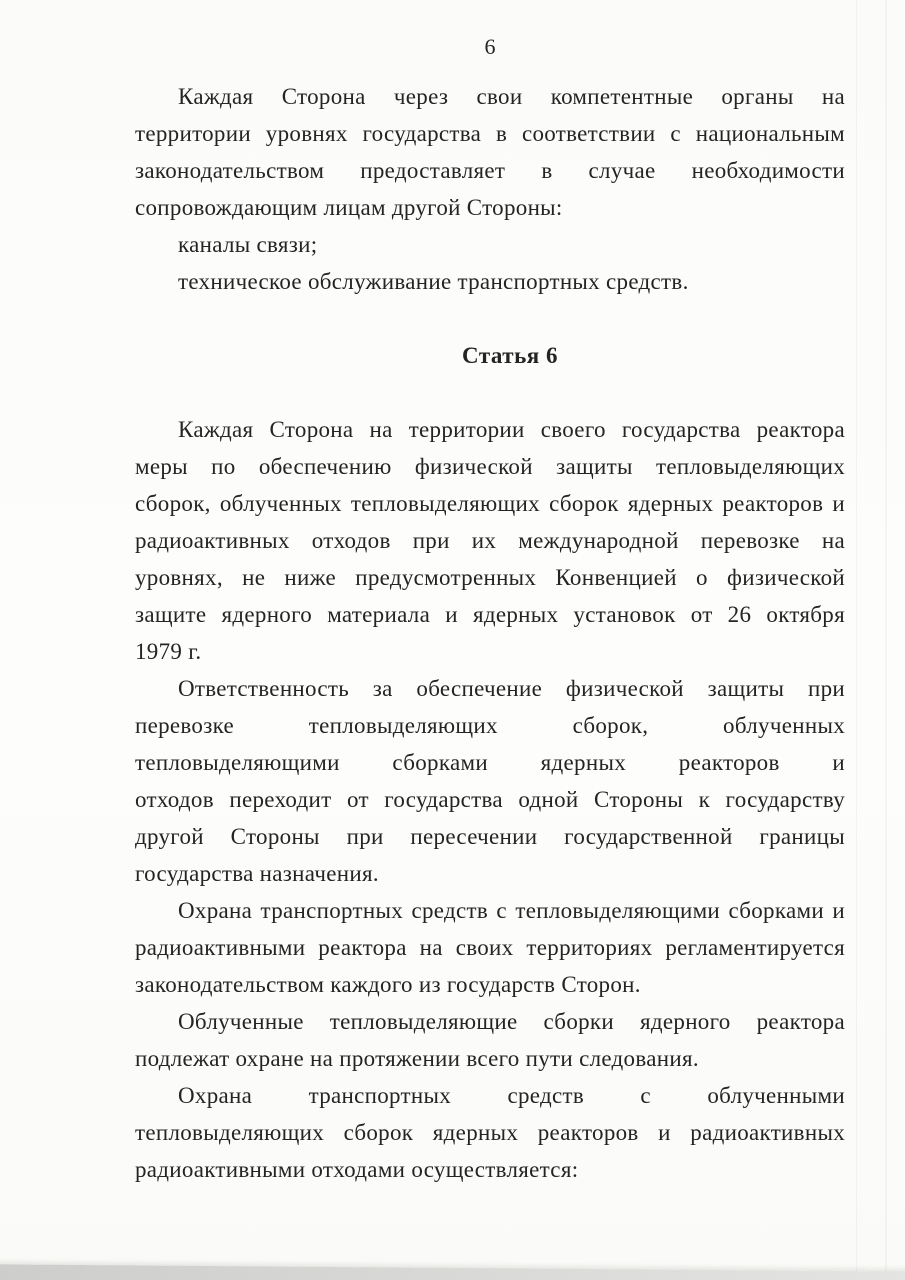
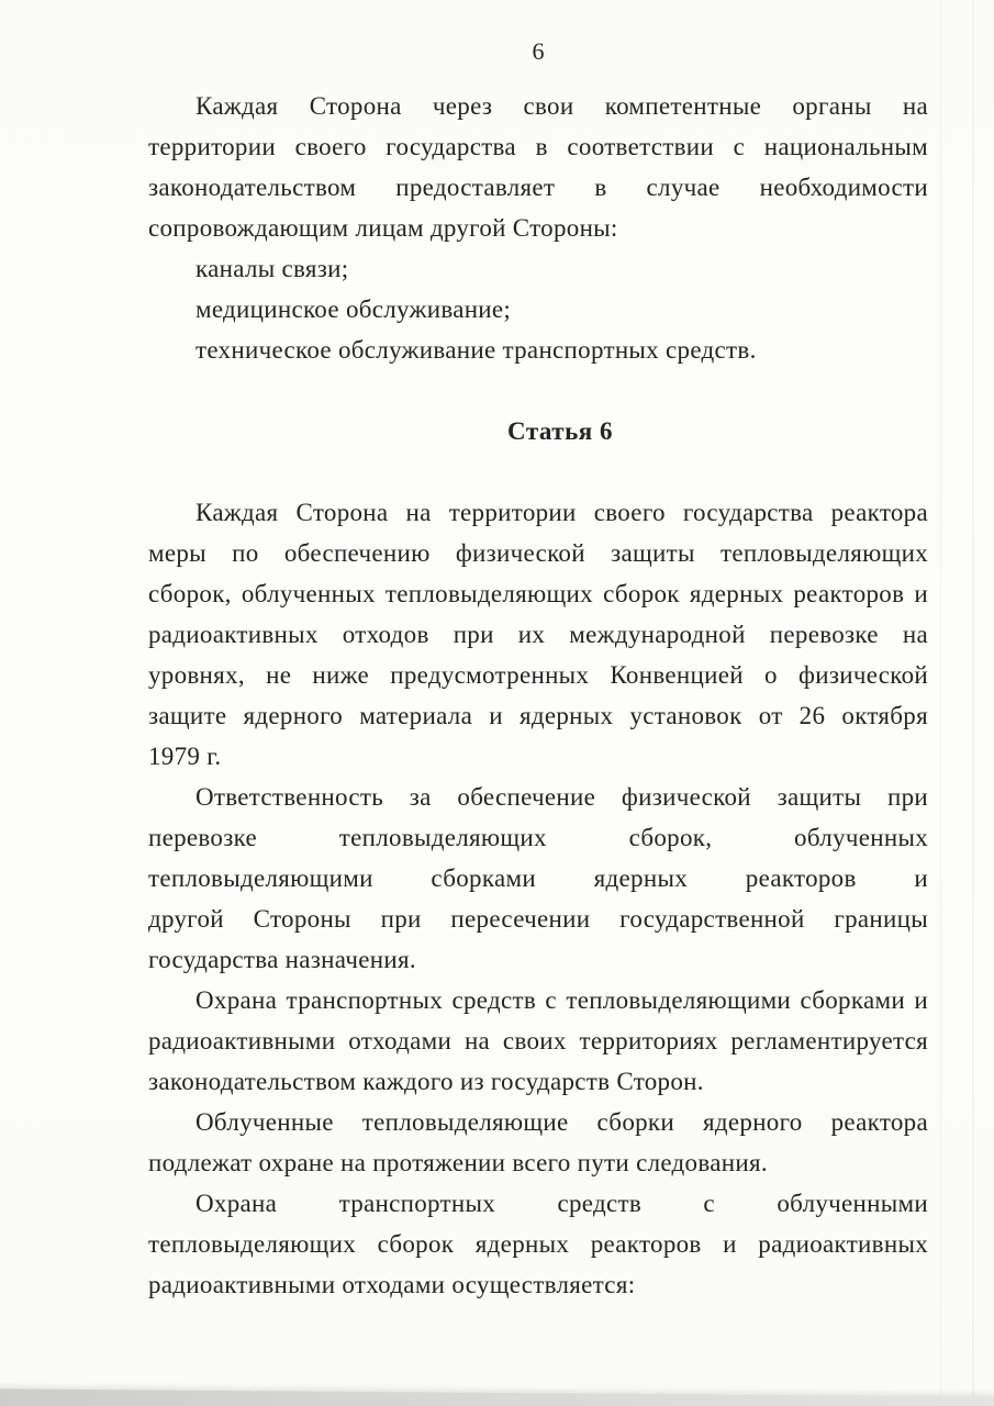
  6
  Каждая Сторона через свои компетентные органы на
- территории уровнях государства в соответствии с национальным
+ территории своего государства в соответствии с национальным
  законодательством предоставляет в случае необходимости
  сопровождающим лицам другой Стороны:
  каналы связи;
+ медицинское обслуживание;
  техническое обслуживание транспортных средств.
  Статья 6
  Каждая Сторона на территории своего государства реактора
  меры по обеспечению физической защиты тепловыделяющих
  сборок, облученных тепловыделяющих сборок ядерных реакторов и
  радиоактивных отходов при их международной перевозке на
  уровнях, не ниже предусмотренных Конвенцией о физической
  защите ядерного материала и ядерных установок от 26 октября
  1979 г.
  Ответственность за обеспечение физической защиты при
  перевозке тепловыделяющих сборок, облученных
  тепловыделяющими сборками ядерных реакторов и
- отходов переходит от государства одной Стороны к государству
  другой Стороны при пересечении государственной границы
  государства назначения.
  Охрана транспортных средств с тепловыделяющими сборками и
- радиоактивными реактора на своих территориях регламентируется
+ радиоактивными отходами на своих территориях регламентируется
  законодательством каждого из государств Сторон.
  Облученные тепловыделяющие сборки ядерного реактора
  подлежат охране на протяжении всего пути следования.
  Охрана транспортных средств с облученными
  тепловыделяющих сборок ядерных реакторов и радиоактивных
  радиоактивными отходами осуществляется:
